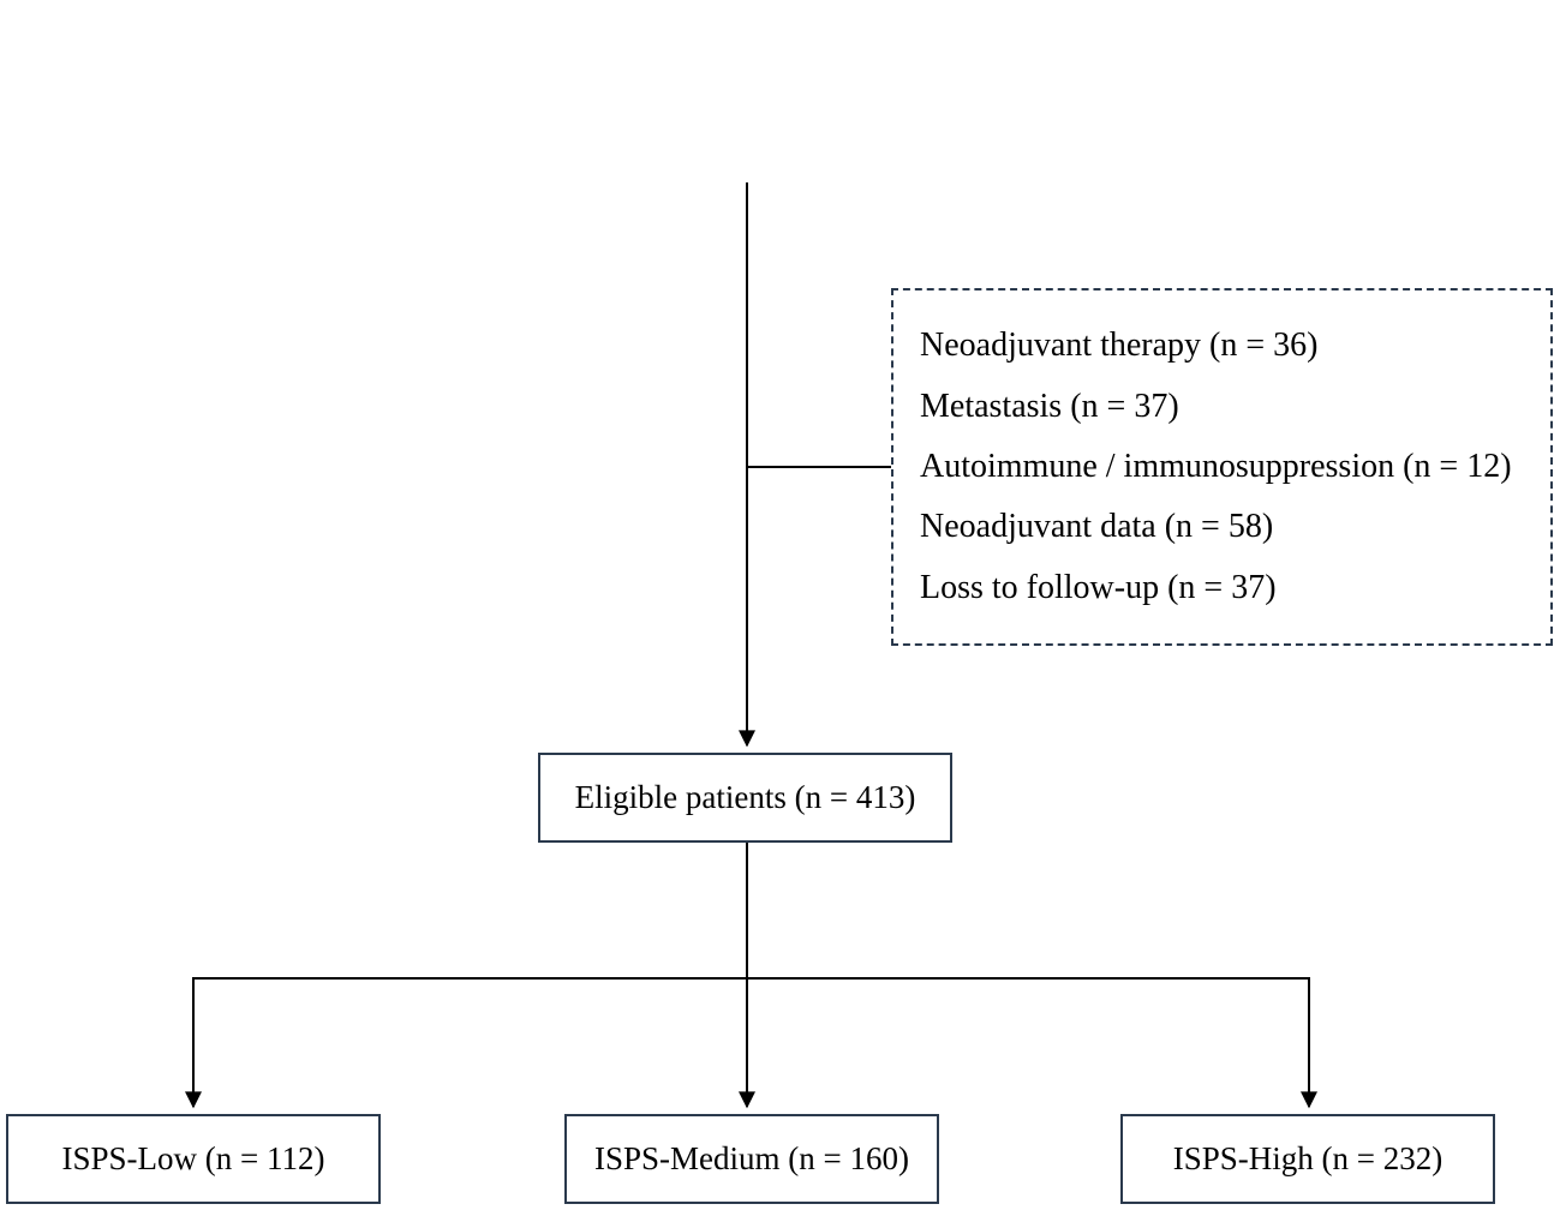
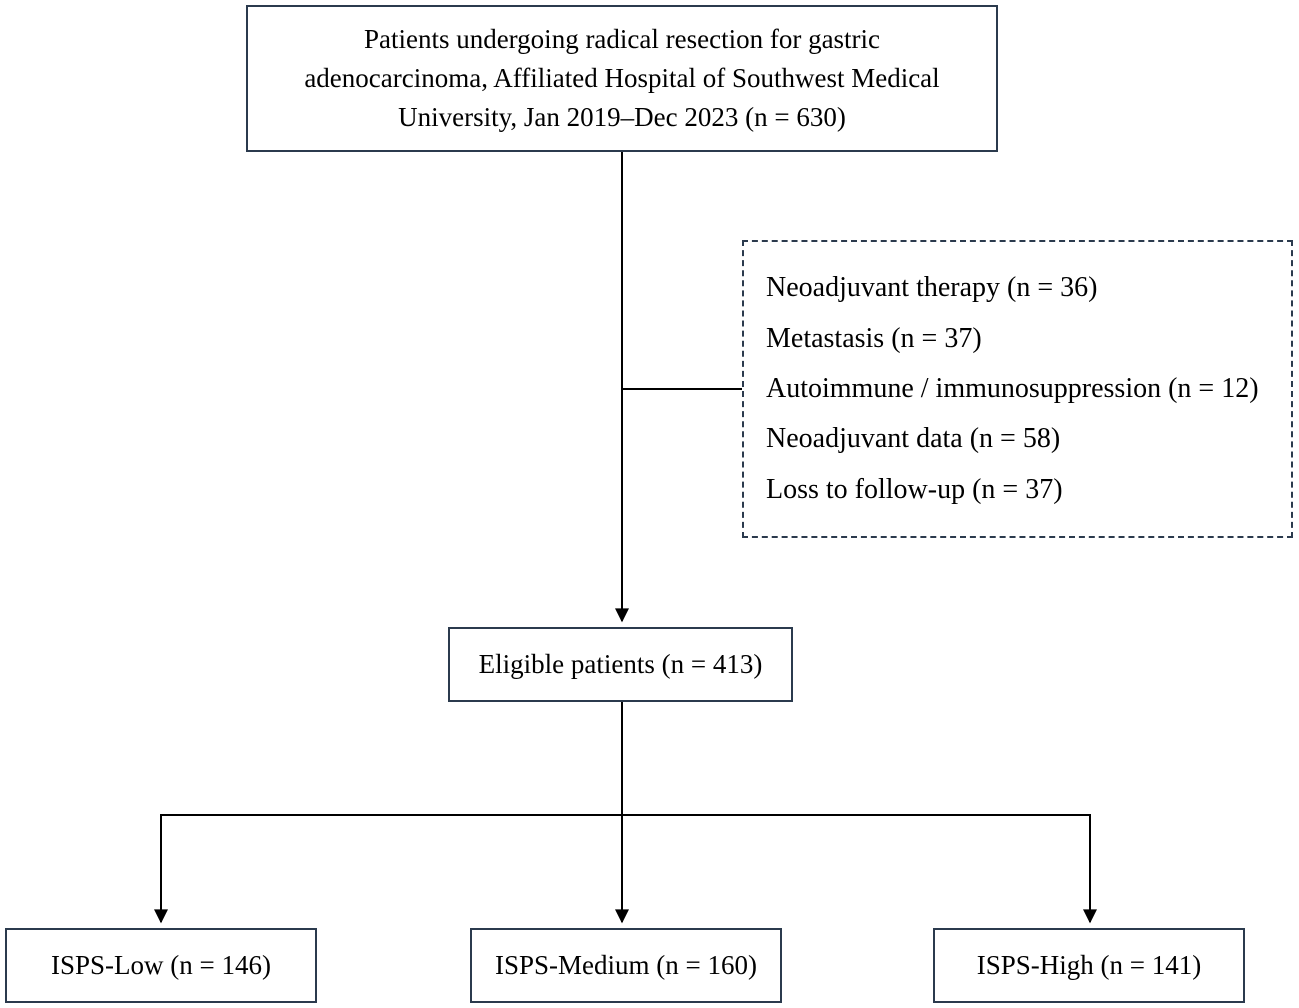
+ Patients undergoing radical resection for gastric adenocarcinoma, Affiliated Hospital of Southwest Medical University, Jan 2019–Dec 2023 (n = 630)
  Neoadjuvant therapy (n = 36)
  Metastasis (n = 37)
  Autoimmune / immunosuppression (n = 12)
  Neoadjuvant data (n = 58)
  Loss to follow-up (n = 37)
  Eligible patients (n = 413)
- ISPS-Low (n = 112)
+ ISPS-Low (n = 146)
  ISPS-Medium (n = 160)
- ISPS-High (n = 232)
+ ISPS-High (n = 141)
